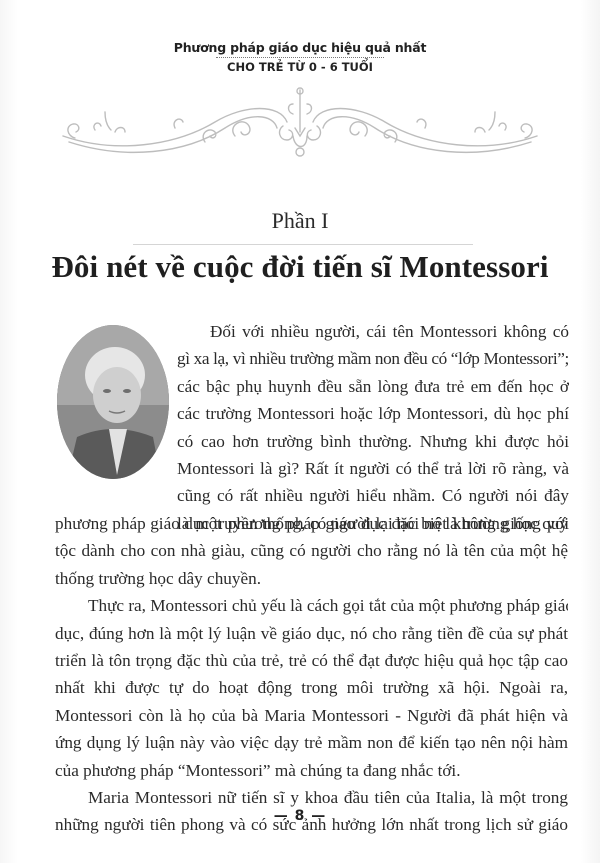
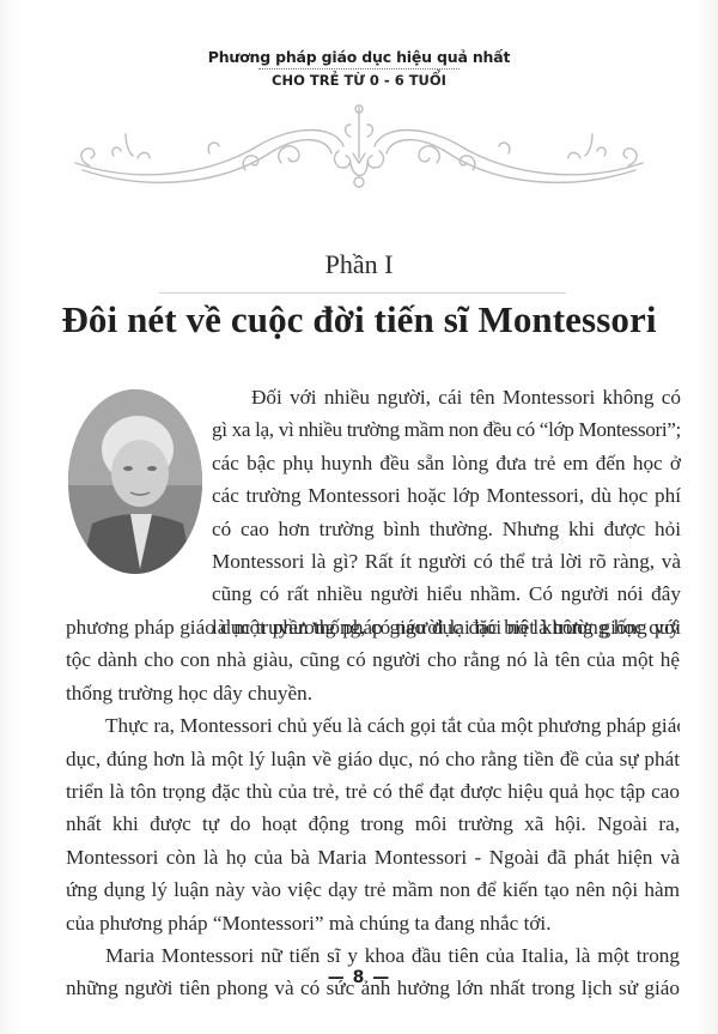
  Phương pháp giáo dục hiệu quả nhất
  CHO TRẺ TỪ 0 - 6 TUỔI
  Phần I
  Đôi nét về cuộc đời tiến sĩ Montessori
  Đối với nhiều người, cái tên Montessori không có
  gì xa lạ, vì nhiều trường mầm non đều có “lớp Montessori”;
  các bậc phụ huynh đều sẵn lòng đưa trẻ em đến học ở
  các trường Montessori hoặc lớp Montessori, dù học phí
  có cao hơn trường bình thường. Nhưng khi được hỏi
  Montessori là gì? Rất ít người có thể trả lời rõ ràng, và
  cũng có rất nhiều người hiểu nhầm. Có người nói đây
  là một phương pháp giáo dục đặc biệt không giống với
  phương pháp giáo dục truyền thống, có người lại nói nó là trường học quý
  tộc dành cho con nhà giàu, cũng có người cho rằng nó là tên của một hệ
  thống trường học dây chuyền.
  Thực ra, Montessori chủ yếu là cách gọi tắt của một phương pháp giá
  dục, đúng hơn là một lý luận về giáo dục, nó cho rằng tiền đề của sự phát
  triển là tôn trọng đặc thù của trẻ, trẻ có thể đạt được hiệu quả học tập cao
  nhất khi được tự do hoạt động trong môi trường xã hội. Ngoài ra,
- Montessori còn là họ của bà Maria Montessori - Người đã phát hiện và
+ Montessori còn là họ của bà Maria Montessori - Ngoài đã phát hiện và
  ứng dụng lý luận này vào việc dạy trẻ mầm non để kiến tạo nên nội hàm
  của phương pháp “Montessori” mà chúng ta đang nhắc tới.
  Maria Montessori nữ tiến sĩ y khoa đầu tiên của Italia, là một trong
  những người tiên phong và có sức ảnh hưởng lớn nhất trong lịch sử giáo
  — 8 —
